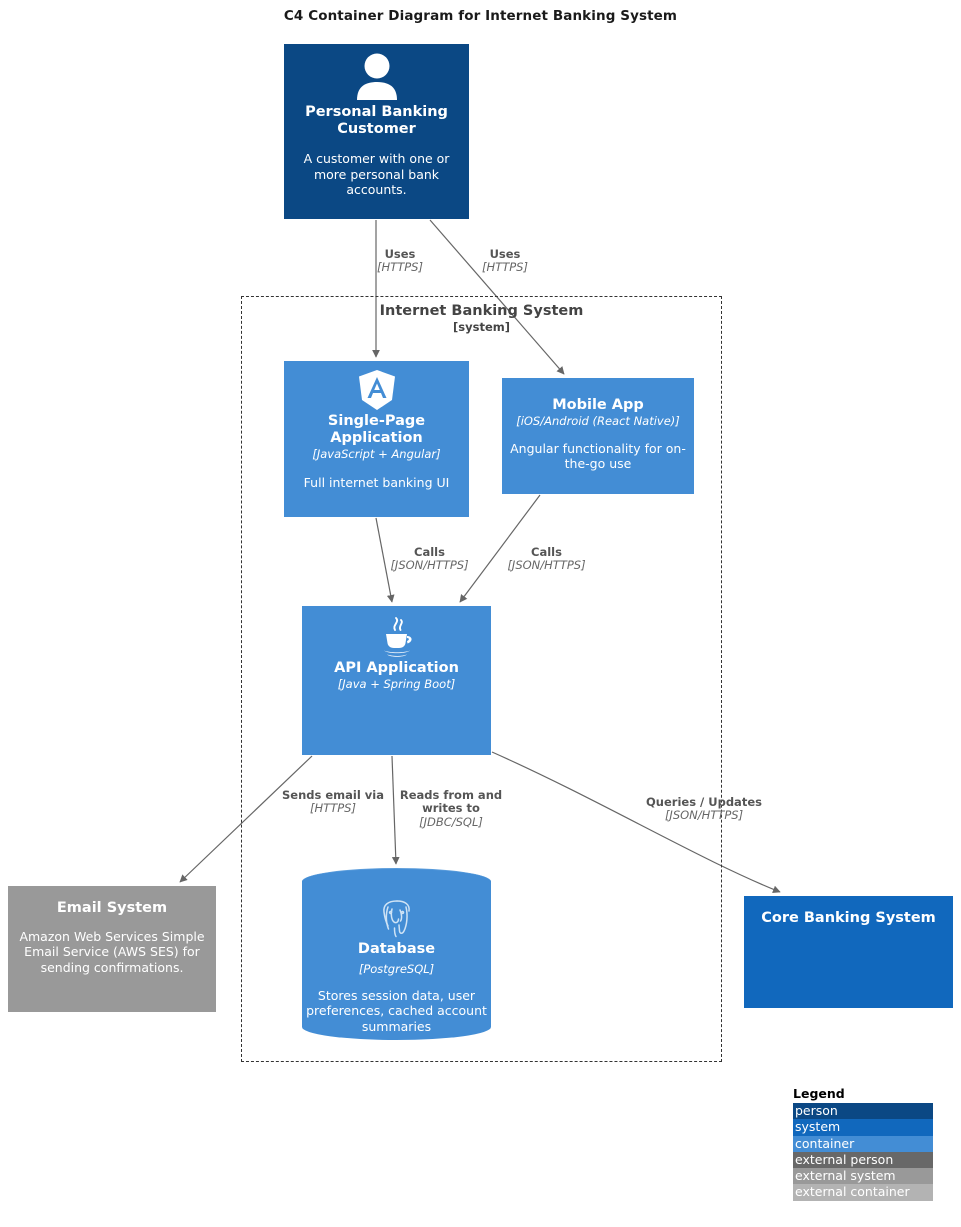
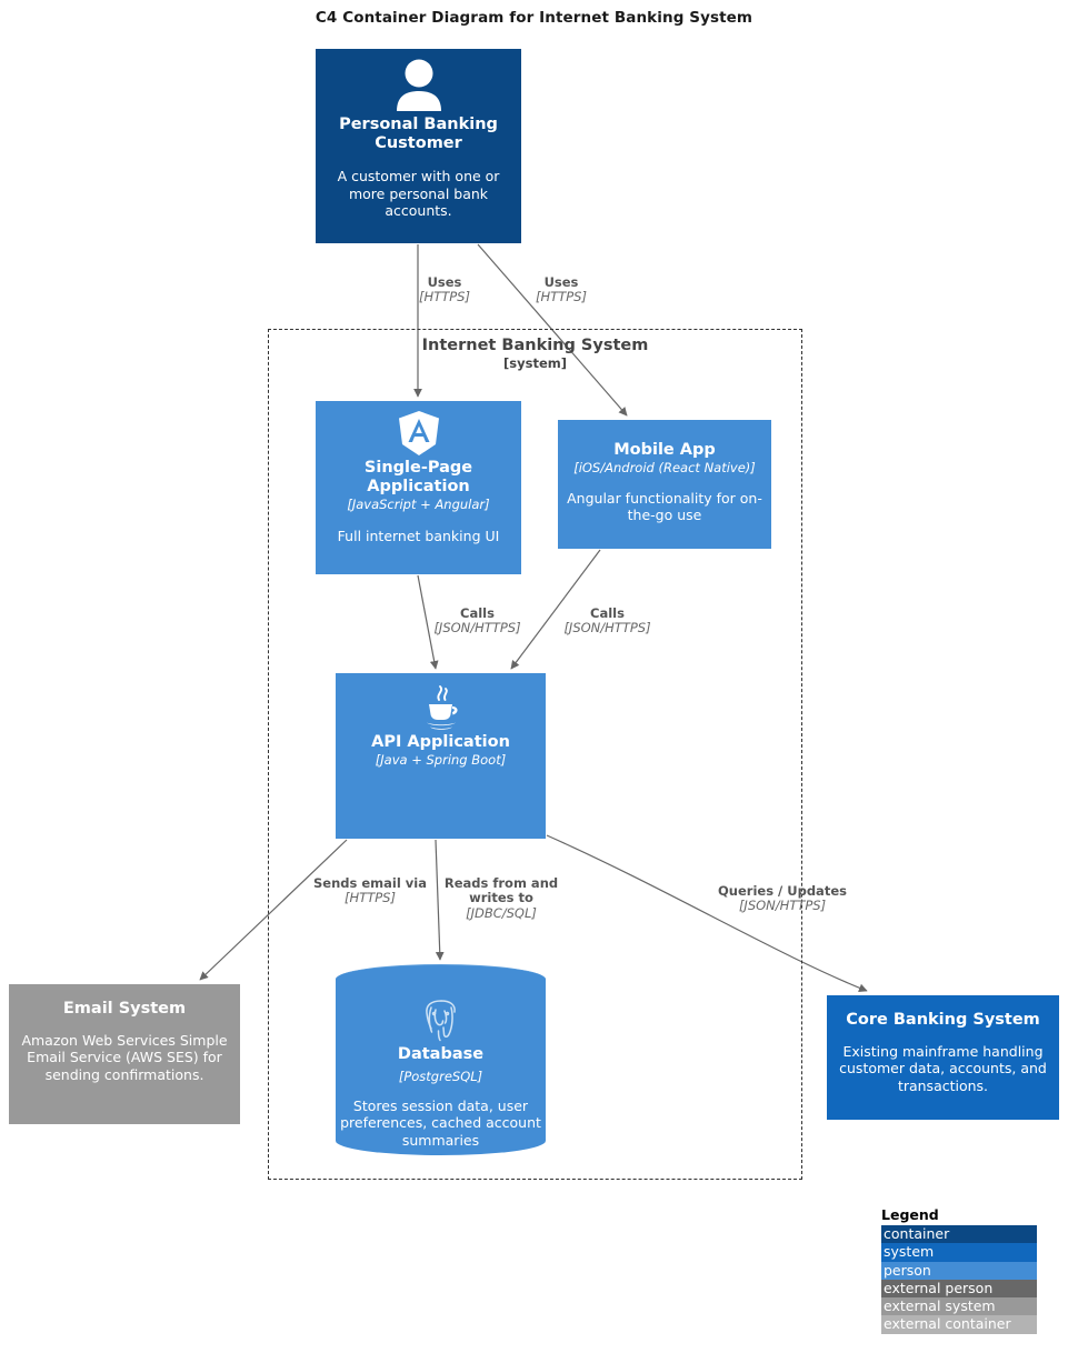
  C4 Container Diagram for Internet Banking System
  Internet Banking System
  [system]
  Personal Banking Customer
  A customer with one or more personal bank accounts.
  Single-Page Application
  [JavaScript + Angular]
  Full internet banking UI
  Mobile App
  [iOS/Android (React Native)]
  Angular functionality for on-the-go use
  API Application
  [Java + Spring Boot]
  Database
  [PostgreSQL]
  Stores session data, user preferences, cached account summaries
  Email System
  Amazon Web Services Simple Email Service (AWS SES) for sending confirmations.
  Core Banking System
+ Existing mainframe handling customer data, accounts, and transactions.
  Uses
  [HTTPS]
  Uses
  [HTTPS]
  Calls
  [JSON/HTTPS]
  Calls
  [JSON/HTTPS]
  Sends email via
  [HTTPS]
  Reads from and writes to
  [JDBC/SQL]
  Queries / Updates
  [JSON/HTTPS]
  Legend
- person
+ container
  system
- container
+ person
  external person
  external system
  external container
